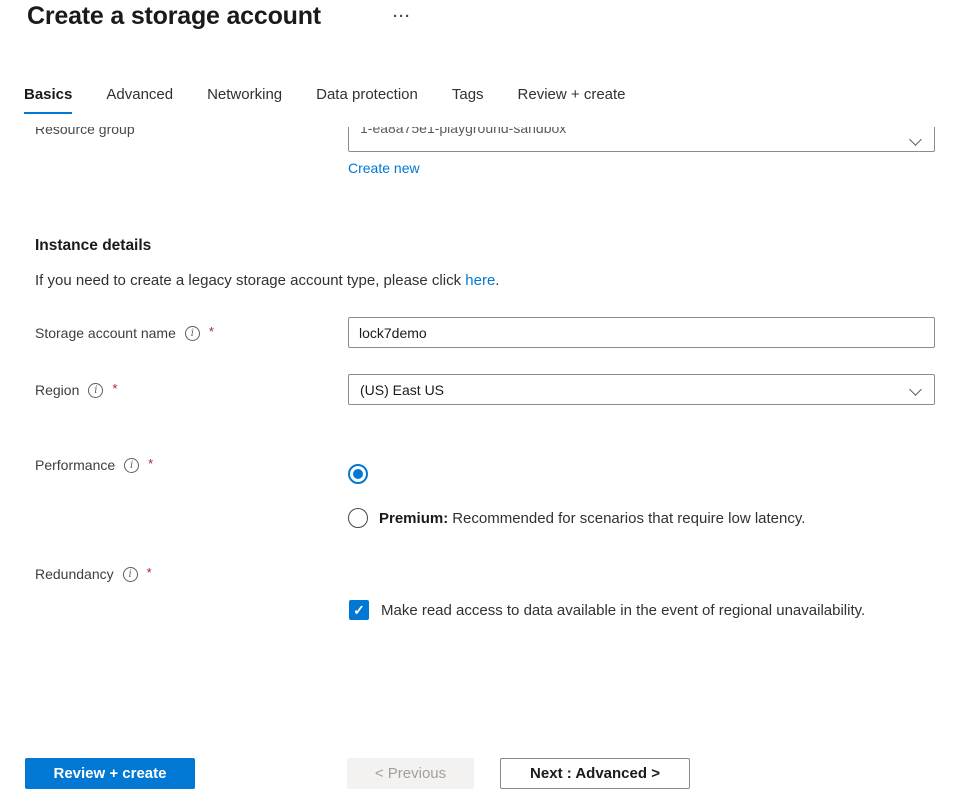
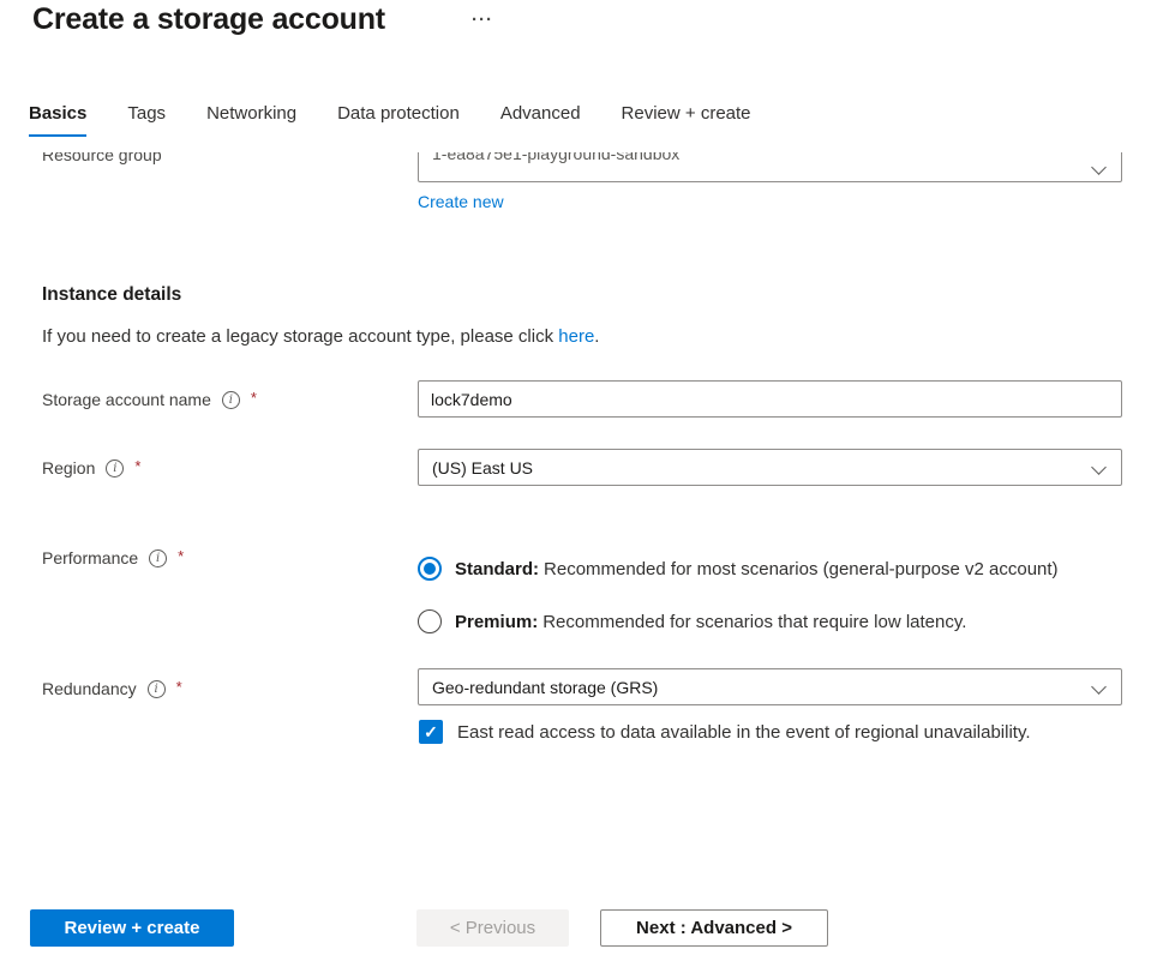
  Create a storage account
  ···
  Basics
- Advanced
+ Tags
  Networking
  Data protection
- Tags
+ Advanced
  Review + create
  Resource group
  1-ea8a75e1-playground-sandbox
  Create new
  Instance details
  If you need to create a legacy storage account type, please click here.
  Storage account name
  i
  *
  lock7demo
  Region
  i
  *
  (US) East US
  Performance
  i
  *
+ Standard: Recommended for most scenarios (general-purpose v2 account)
  Premium: Recommended for scenarios that require low latency.
  Redundancy
  i
  *
+ Geo-redundant storage (GRS)
  ✓
- Make read access to data available in the event of regional unavailability.
+ East read access to data available in the event of regional unavailability.
  Review + create
  < Previous
  Next : Advanced >
